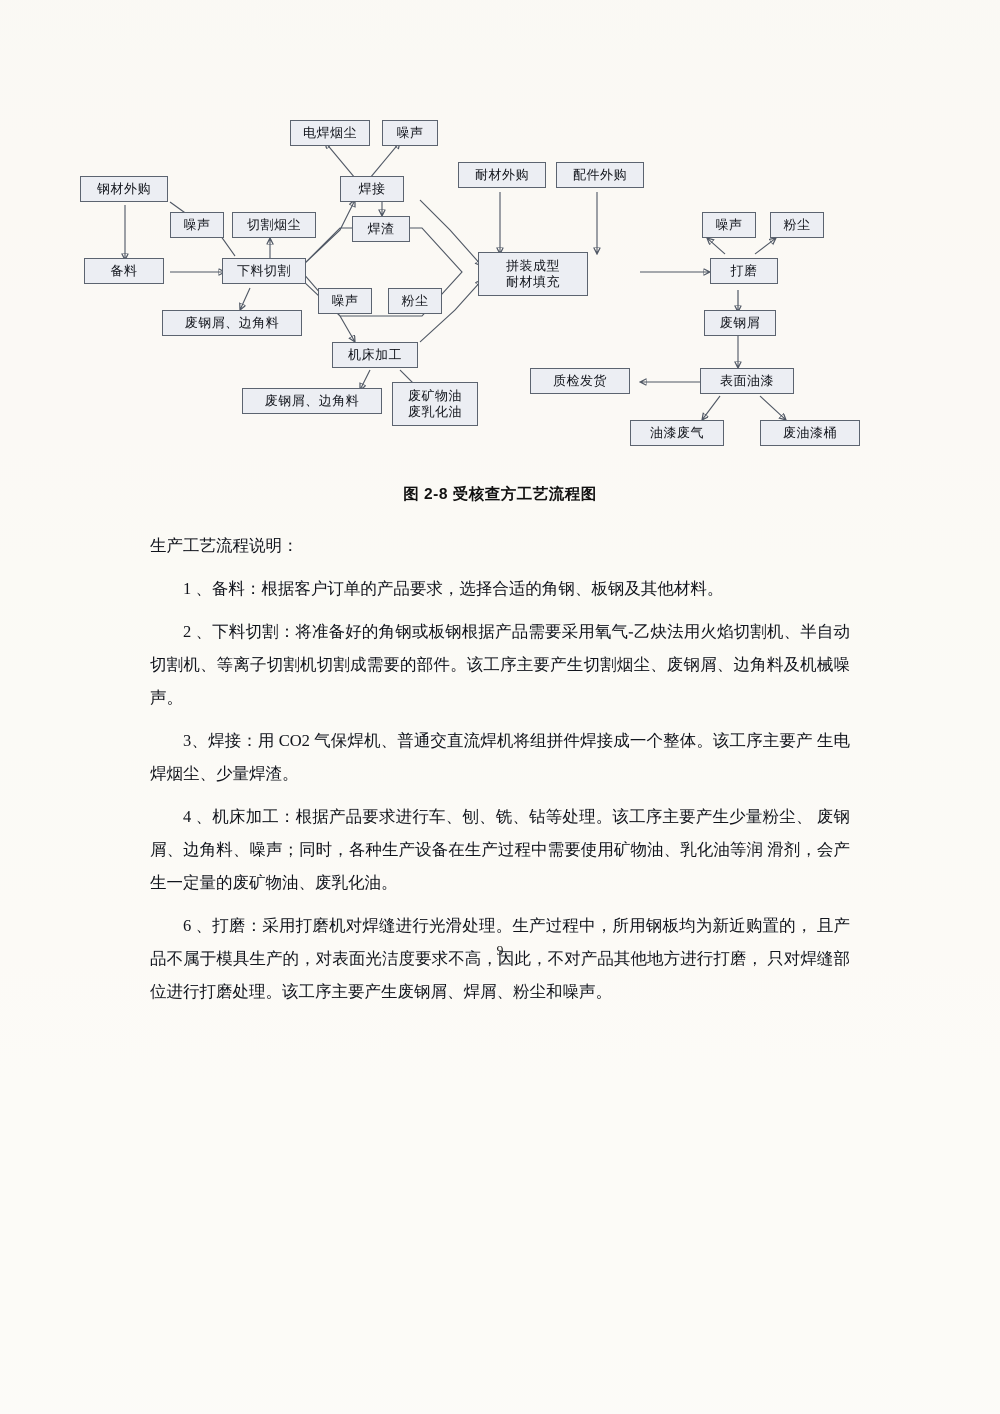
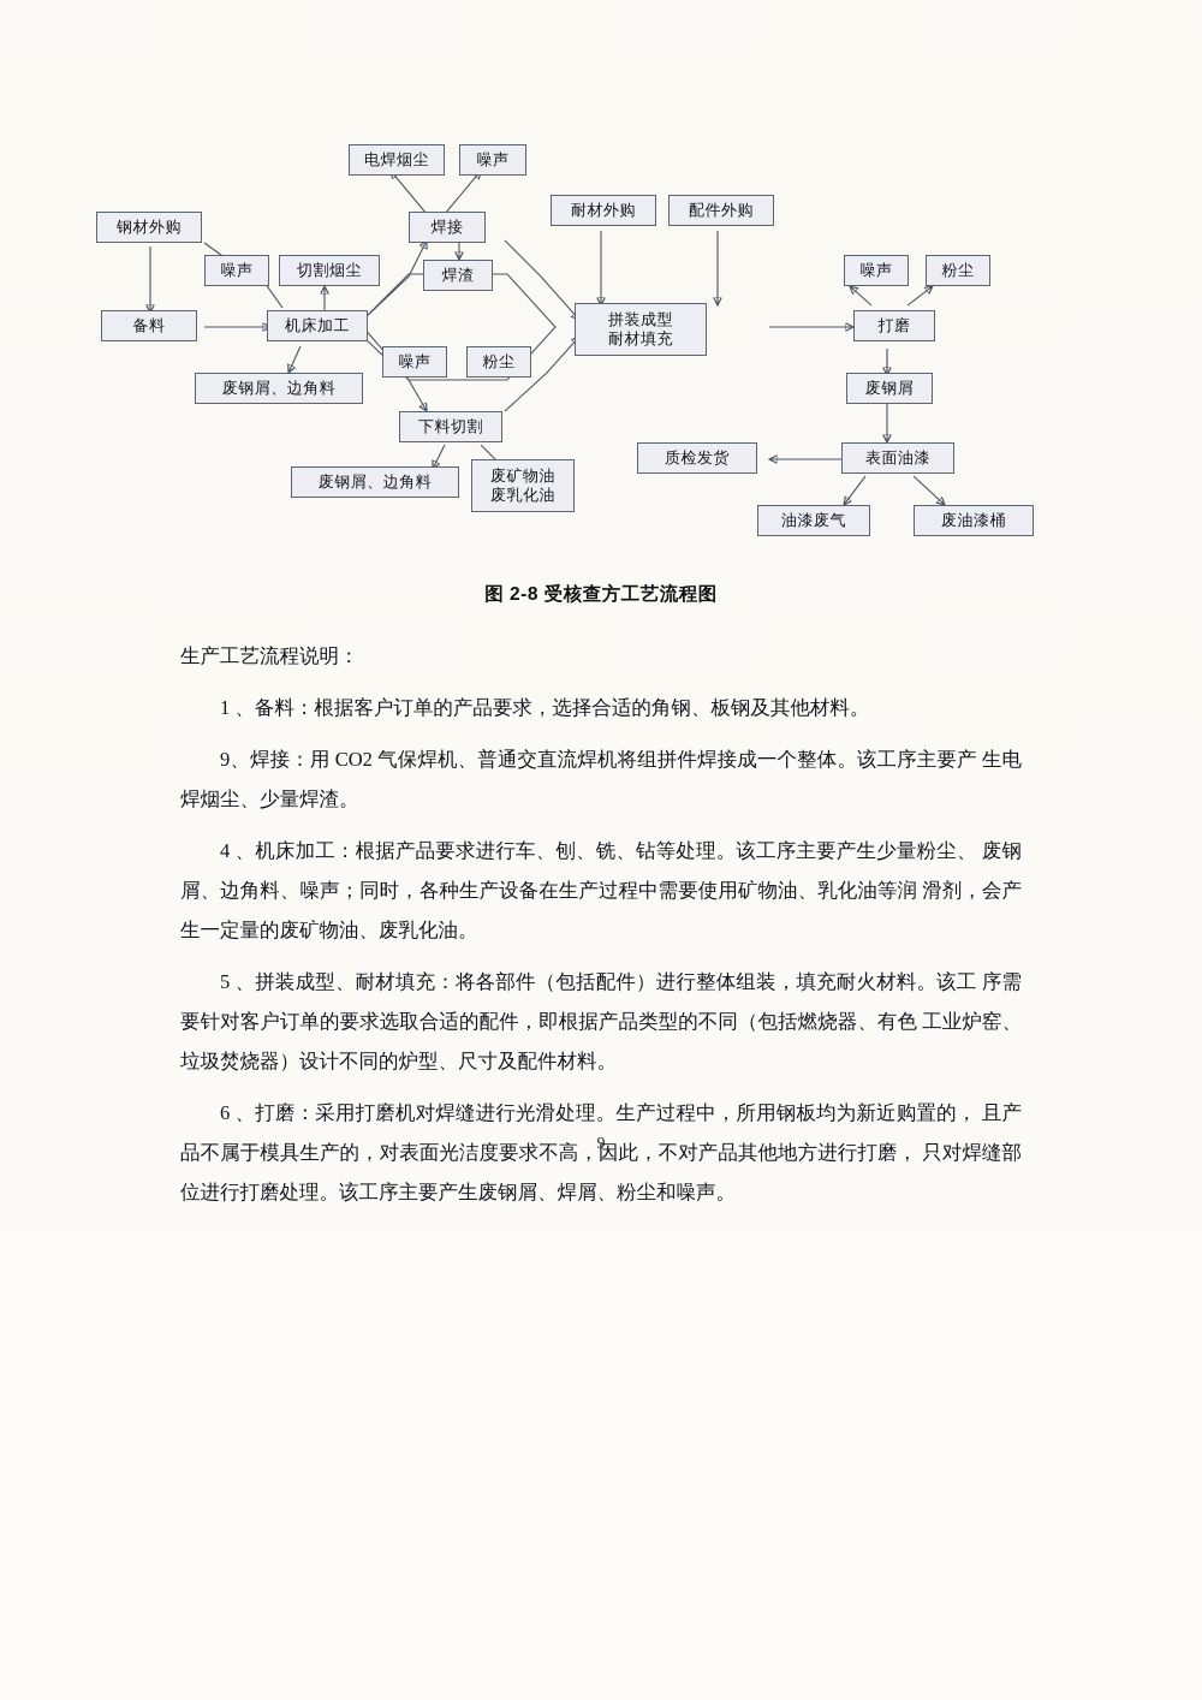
  电焊烟尘
  噪声
  钢材外购
  焊接
  耐材外购
  配件外购
  噪声
  切割烟尘
  焊渣
  噪声
  粉尘
  备料
- 下料切割
+ 机床加工
  拼装成型
  耐材填充
  打磨
  废钢屑、边角料
  噪声
  粉尘
  废钢屑
- 机床加工
+ 下料切割
  废钢屑、边角料
  废矿物油
  废乳化油
  质检发货
  表面油漆
  油漆废气
  废油漆桶
  图 2-8 受核查方工艺流程图
  生产工艺流程说明：
  1 、备料：根据客户订单的产品要求，选择合适的角钢、板钢及其他材料。
- 2 、下料切割：将准备好的角钢或板钢根据产品需要采用氧气-乙炔法用火焰切割机、半自动切割机、等离子切割机切割成需要的部件。该工序主要产生切割烟尘、废钢屑、边角料及机械噪声。
- 3、焊接：用 CO2 气保焊机、普通交直流焊机将组拼件焊接成一个整体。该工序主要产 生电焊烟尘、少量焊渣。
+ 9、焊接：用 CO2 气保焊机、普通交直流焊机将组拼件焊接成一个整体。该工序主要产 生电焊烟尘、少量焊渣。
  4 、机床加工：根据产品要求进行车、刨、铣、钻等处理。该工序主要产生少量粉尘、 废钢屑、边角料、噪声；同时，各种生产设备在生产过程中需要使用矿物油、乳化油等润 滑剂，会产生一定量的废矿物油、废乳化油。
+ 5 、拼装成型、耐材填充：将各部件（包括配件）进行整体组装，填充耐火材料。该工 序需要针对客户订单的要求选取合适的配件，即根据产品类型的不同（包括燃烧器、有色 工业炉窑、垃圾焚烧器）设计不同的炉型、尺寸及配件材料。
  6 、打磨：采用打磨机对焊缝进行光滑处理。生产过程中，所用钢板均为新近购置的， 且产品不属于模具生产的，对表面光洁度要求不高，因此，不对产品其他地方进行打磨， 只对焊缝部位进行打磨处理。该工序主要产生废钢屑、焊屑、粉尘和噪声。
  9
